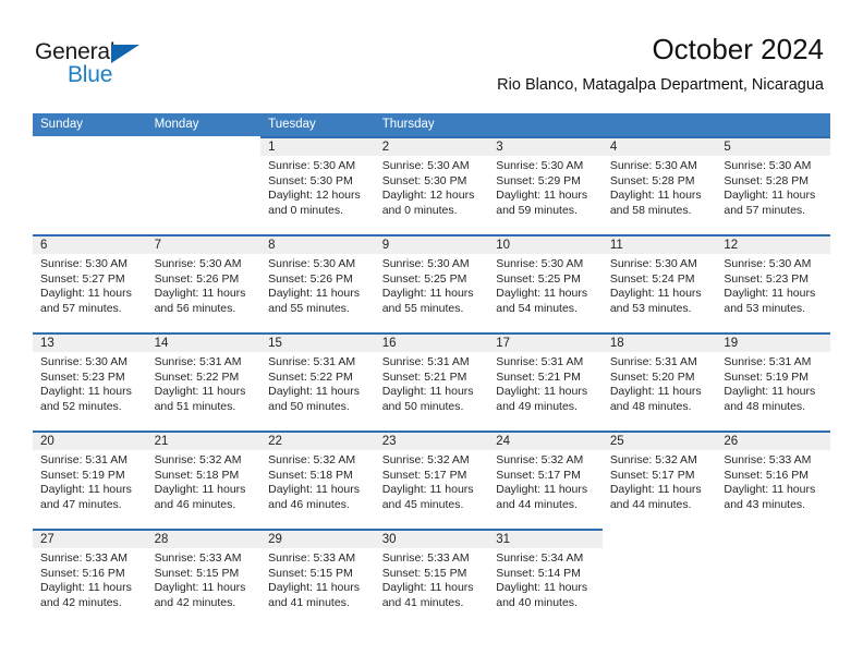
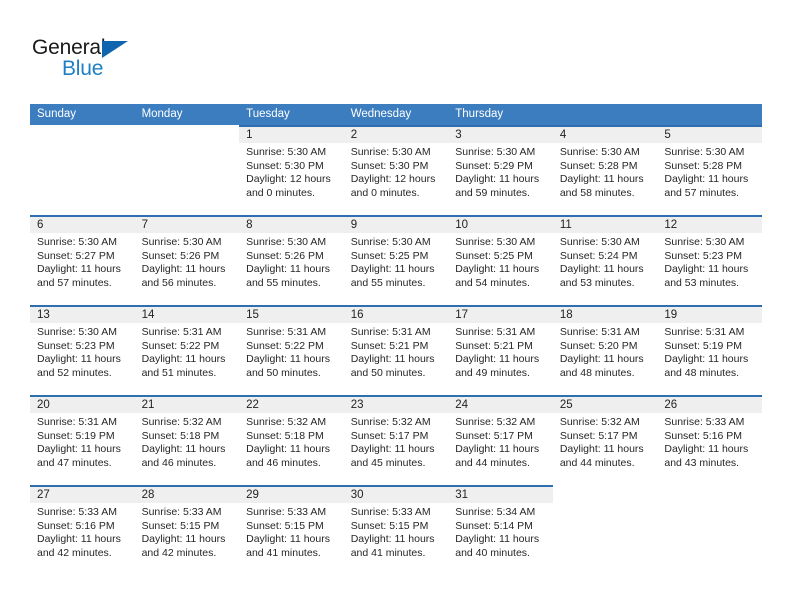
  General
  Blue
- October 2024
- Rio Blanco, Matagalpa Department, Nicaragua
  Sunday
  Monday
  Tuesday
+ Wednesday
  Thursday
  1
  Sunrise: 5:30 AM
  Sunset: 5:30 PM
  Daylight: 12 hours
  and 0 minutes.
  2
  Sunrise: 5:30 AM
  Sunset: 5:30 PM
  Daylight: 12 hours
  and 0 minutes.
  3
  Sunrise: 5:30 AM
  Sunset: 5:29 PM
  Daylight: 11 hours
  and 59 minutes.
  4
  Sunrise: 5:30 AM
  Sunset: 5:28 PM
  Daylight: 11 hours
  and 58 minutes.
  5
  Sunrise: 5:30 AM
  Sunset: 5:28 PM
  Daylight: 11 hours
  and 57 minutes.
  6
  Sunrise: 5:30 AM
  Sunset: 5:27 PM
  Daylight: 11 hours
  and 57 minutes.
  7
  Sunrise: 5:30 AM
  Sunset: 5:26 PM
  Daylight: 11 hours
  and 56 minutes.
  8
  Sunrise: 5:30 AM
  Sunset: 5:26 PM
  Daylight: 11 hours
  and 55 minutes.
  9
  Sunrise: 5:30 AM
  Sunset: 5:25 PM
  Daylight: 11 hours
  and 55 minutes.
  10
  Sunrise: 5:30 AM
  Sunset: 5:25 PM
  Daylight: 11 hours
  and 54 minutes.
  11
  Sunrise: 5:30 AM
  Sunset: 5:24 PM
  Daylight: 11 hours
  and 53 minutes.
  12
  Sunrise: 5:30 AM
  Sunset: 5:23 PM
  Daylight: 11 hours
  and 53 minutes.
  13
  Sunrise: 5:30 AM
  Sunset: 5:23 PM
  Daylight: 11 hours
  and 52 minutes.
  14
  Sunrise: 5:31 AM
  Sunset: 5:22 PM
  Daylight: 11 hours
  and 51 minutes.
  15
  Sunrise: 5:31 AM
  Sunset: 5:22 PM
  Daylight: 11 hours
  and 50 minutes.
  16
  Sunrise: 5:31 AM
  Sunset: 5:21 PM
  Daylight: 11 hours
  and 50 minutes.
  17
  Sunrise: 5:31 AM
  Sunset: 5:21 PM
  Daylight: 11 hours
  and 49 minutes.
  18
  Sunrise: 5:31 AM
  Sunset: 5:20 PM
  Daylight: 11 hours
  and 48 minutes.
  19
  Sunrise: 5:31 AM
  Sunset: 5:19 PM
  Daylight: 11 hours
  and 48 minutes.
  20
  Sunrise: 5:31 AM
  Sunset: 5:19 PM
  Daylight: 11 hours
  and 47 minutes.
  21
  Sunrise: 5:32 AM
  Sunset: 5:18 PM
  Daylight: 11 hours
  and 46 minutes.
  22
  Sunrise: 5:32 AM
  Sunset: 5:18 PM
  Daylight: 11 hours
  and 46 minutes.
  23
  Sunrise: 5:32 AM
  Sunset: 5:17 PM
  Daylight: 11 hours
  and 45 minutes.
  24
  Sunrise: 5:32 AM
  Sunset: 5:17 PM
  Daylight: 11 hours
  and 44 minutes.
  25
  Sunrise: 5:32 AM
  Sunset: 5:17 PM
  Daylight: 11 hours
  and 44 minutes.
  26
  Sunrise: 5:33 AM
  Sunset: 5:16 PM
  Daylight: 11 hours
  and 43 minutes.
  27
  Sunrise: 5:33 AM
  Sunset: 5:16 PM
  Daylight: 11 hours
  and 42 minutes.
  28
  Sunrise: 5:33 AM
  Sunset: 5:15 PM
  Daylight: 11 hours
  and 42 minutes.
  29
  Sunrise: 5:33 AM
  Sunset: 5:15 PM
  Daylight: 11 hours
  and 41 minutes.
  30
  Sunrise: 5:33 AM
  Sunset: 5:15 PM
  Daylight: 11 hours
  and 41 minutes.
  31
  Sunrise: 5:34 AM
  Sunset: 5:14 PM
  Daylight: 11 hours
  and 40 minutes.
